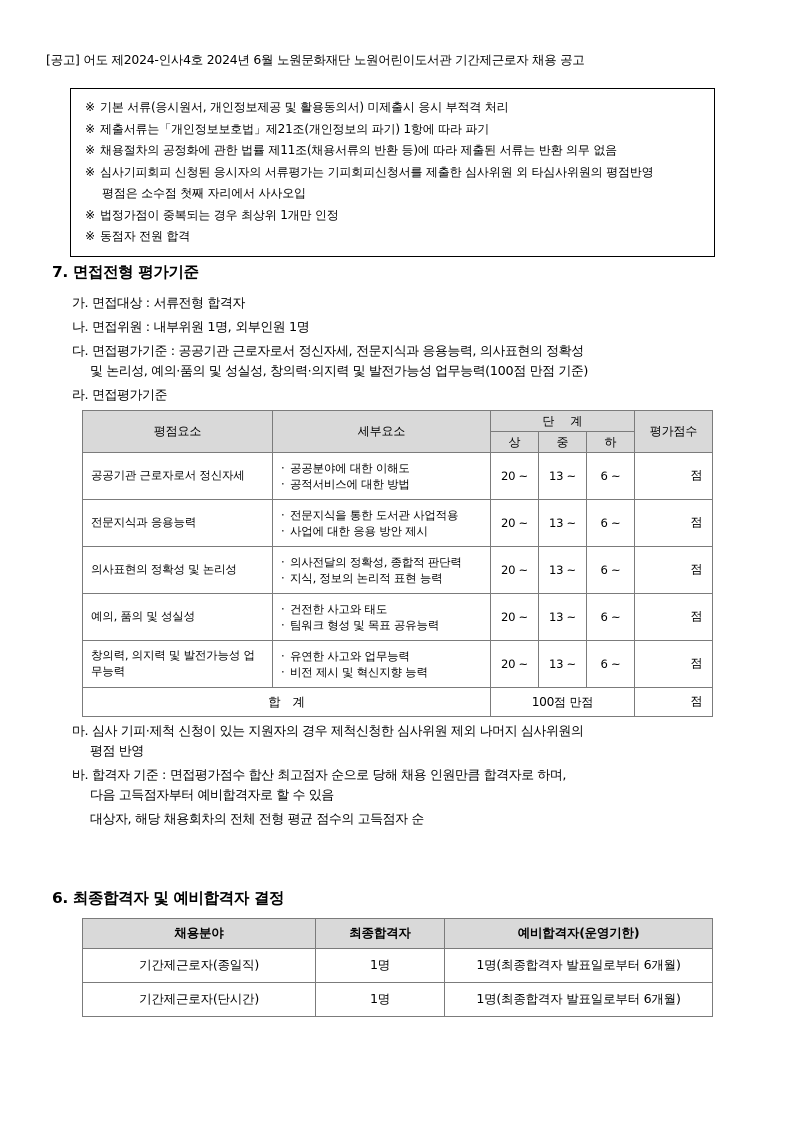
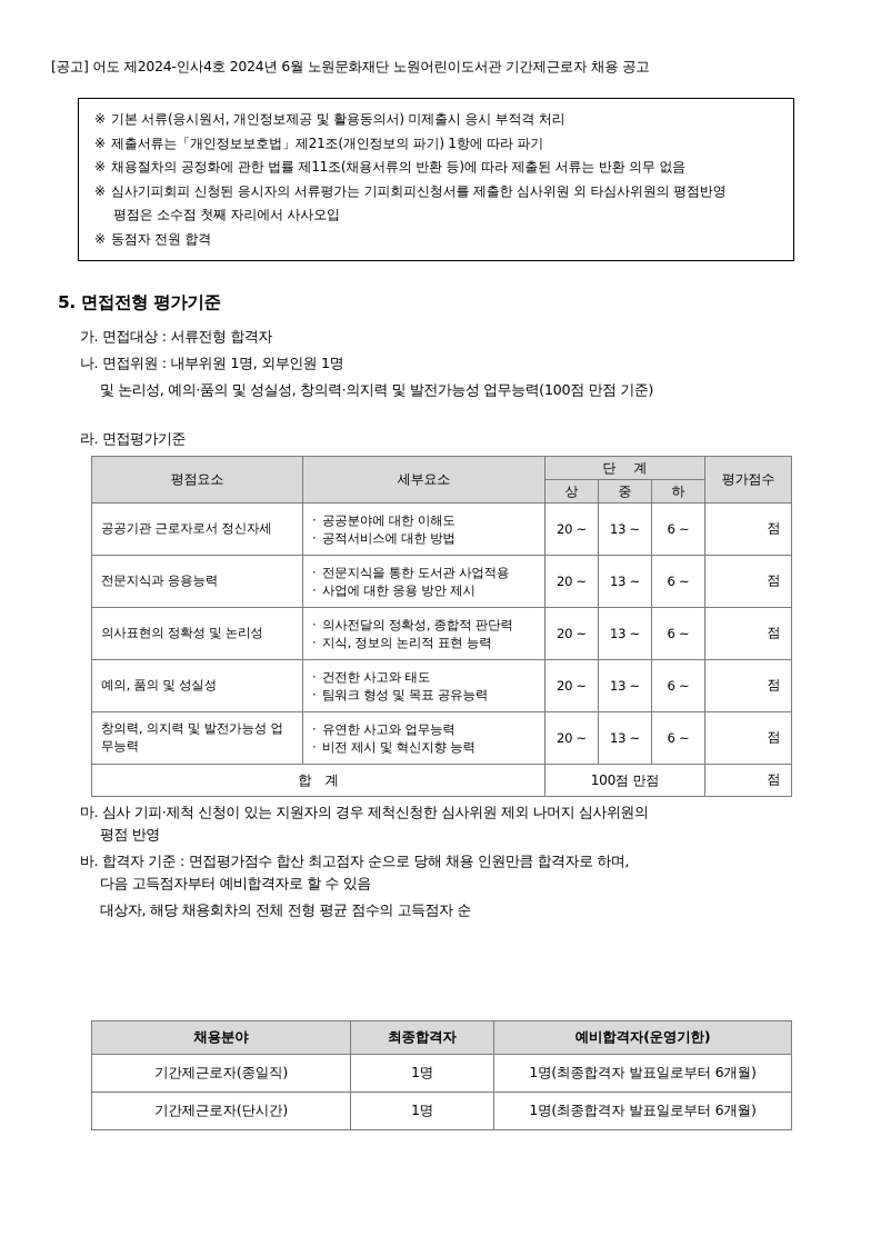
  [공고] 어도 제2024-인사4호 2024년 6월 노원문화재단 노원어린이도서관 기간제근로자 채용 공고
  ※ 기본 서류(응시원서, 개인정보제공 및 활용동의서) 미제출시 응시 부적격 처리
  ※ 제출서류는「개인정보보호법」제21조(개인정보의 파기) 1항에 따라 파기
  ※ 채용절차의 공정화에 관한 법률 제11조(채용서류의 반환 등)에 따라 제출된 서류는 반환 의무 없음
  ※ 심사기피회피 신청된 응시자의 서류평가는 기피회피신청서를 제출한 심사위원 외 타심사위원의 평점반영
  평점은 소수점 첫째 자리에서 사사오입
- ※ 법정가점이 중복되는 경우 최상위 1개만 인정
  ※ 동점자 전원 합격
- 7. 면접전형 평가기준
+ 5. 면접전형 평가기준
  가. 면접대상 : 서류전형 합격자
  나. 면접위원 : 내부위원 1명, 외부인원 1명
- 다. 면접평가기준 : 공공기관 근로자로서 정신자세, 전문지식과 응용능력, 의사표현의 정확성
  및 논리성, 예의·품의 및 성실성, 창의력·의지력 및 발전가능성 업무능력(100점 만점 기준)
  라. 면접평가기준
  평점요소	세부요소	단 계	평가점수
  상	중	하
  공공기관 근로자로서 정신자세	공공분야에 대한 이해도 공적서비스에 대한 방법	20 ~	13 ~	6 ~	점
  전문지식과 응용능력	전문지식을 통한 도서관 사업적용 사업에 대한 응용 방안 제시	20 ~	13 ~	6 ~	점
  의사표현의 정확성 및 논리성	의사전달의 정확성, 종합적 판단력 지식, 정보의 논리적 표현 능력	20 ~	13 ~	6 ~	점
  예의, 품의 및 성실성	건전한 사고와 태도 팀워크 형성 및 목표 공유능력	20 ~	13 ~	6 ~	점
  창의력, 의지력 및 발전가능성 업무능력	유연한 사고와 업무능력 비전 제시 및 혁신지향 능력	20 ~	13 ~	6 ~	점
  합 계	100점 만점	점
  마. 심사 기피·제척 신청이 있는 지원자의 경우 제척신청한 심사위원 제외 나머지 심사위원의
  평점 반영
  바. 합격자 기준 : 면접평가점수 합산 최고점자 순으로 당해 채용 인원만큼 합격자로 하며,
  다음 고득점자부터 예비합격자로 할 수 있음
  대상자, 해당 채용회차의 전체 전형 평균 점수의 고득점자 순
- 6. 최종합격자 및 예비합격자 결정
  채용분야	최종합격자	예비합격자(운영기한)
  기간제근로자(종일직)	1명	1명(최종합격자 발표일로부터 6개월)
  기간제근로자(단시간)	1명	1명(최종합격자 발표일로부터 6개월)
